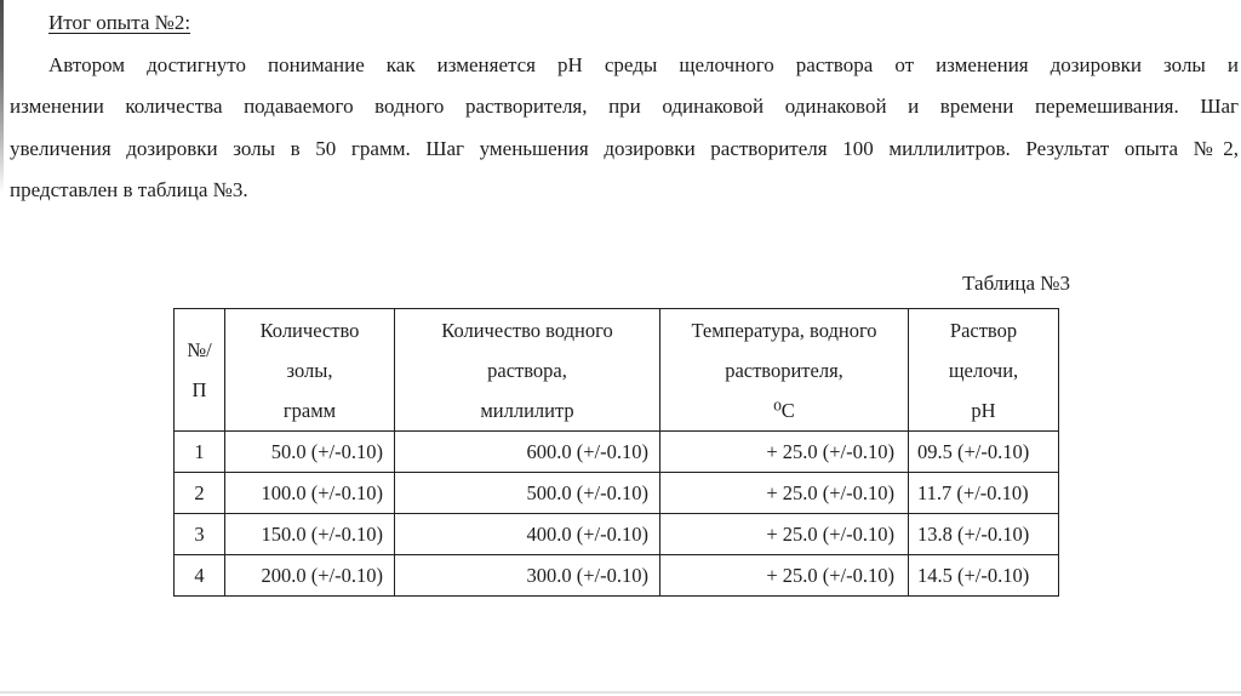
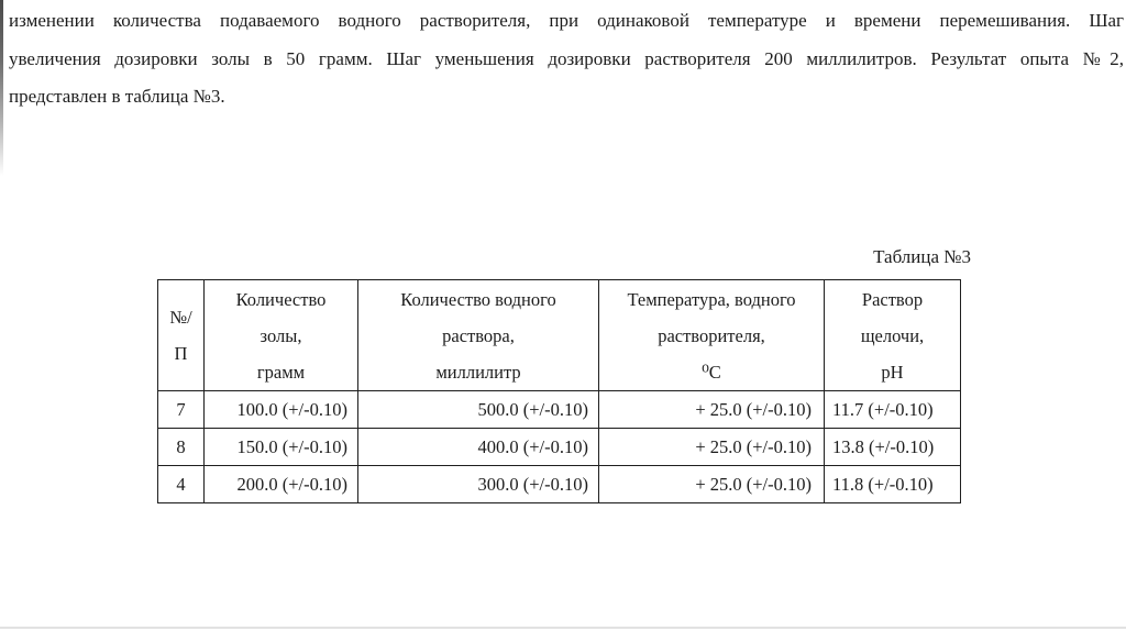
- Итог опыта №2:
- Автором достигнуто понимание как изменяется рН среды щелочного раствора от изменения дозировки золы и
- изменении количества подаваемого водного растворителя, при одинаковой одинаковой и времени перемешивания. Шаг
+ изменении количества подаваемого водного растворителя, при одинаковой температуре и времени перемешивания. Шаг
- увеличения дозировки золы в 50 грамм. Шаг уменьшения дозировки растворителя 100 миллилитров. Результат опыта №2,
+ увеличения дозировки золы в 50 грамм. Шаг уменьшения дозировки растворителя 200 миллилитров. Результат опыта №2,
  представлен в таблица №3.
  Таблица №3
  №/ П	Количество золы, грамм	Количество водного раствора, миллилитр	Температура, водного растворителя, ⁰С	Раствор щелочи, рН
- 1	50.0 (+/-0.10)	600.0 (+/-0.10)	+ 25.0 (+/-0.10)	09.5 (+/-0.10)
- 2	100.0 (+/-0.10)	500.0 (+/-0.10)	+ 25.0 (+/-0.10)	11.7 (+/-0.10)
+ 7	100.0 (+/-0.10)	500.0 (+/-0.10)	+ 25.0 (+/-0.10)	11.7 (+/-0.10)
- 3	150.0 (+/-0.10)	400.0 (+/-0.10)	+ 25.0 (+/-0.10)	13.8 (+/-0.10)
+ 8	150.0 (+/-0.10)	400.0 (+/-0.10)	+ 25.0 (+/-0.10)	13.8 (+/-0.10)
- 4	200.0 (+/-0.10)	300.0 (+/-0.10)	+ 25.0 (+/-0.10)	14.5 (+/-0.10)
+ 4	200.0 (+/-0.10)	300.0 (+/-0.10)	+ 25.0 (+/-0.10)	11.8 (+/-0.10)
